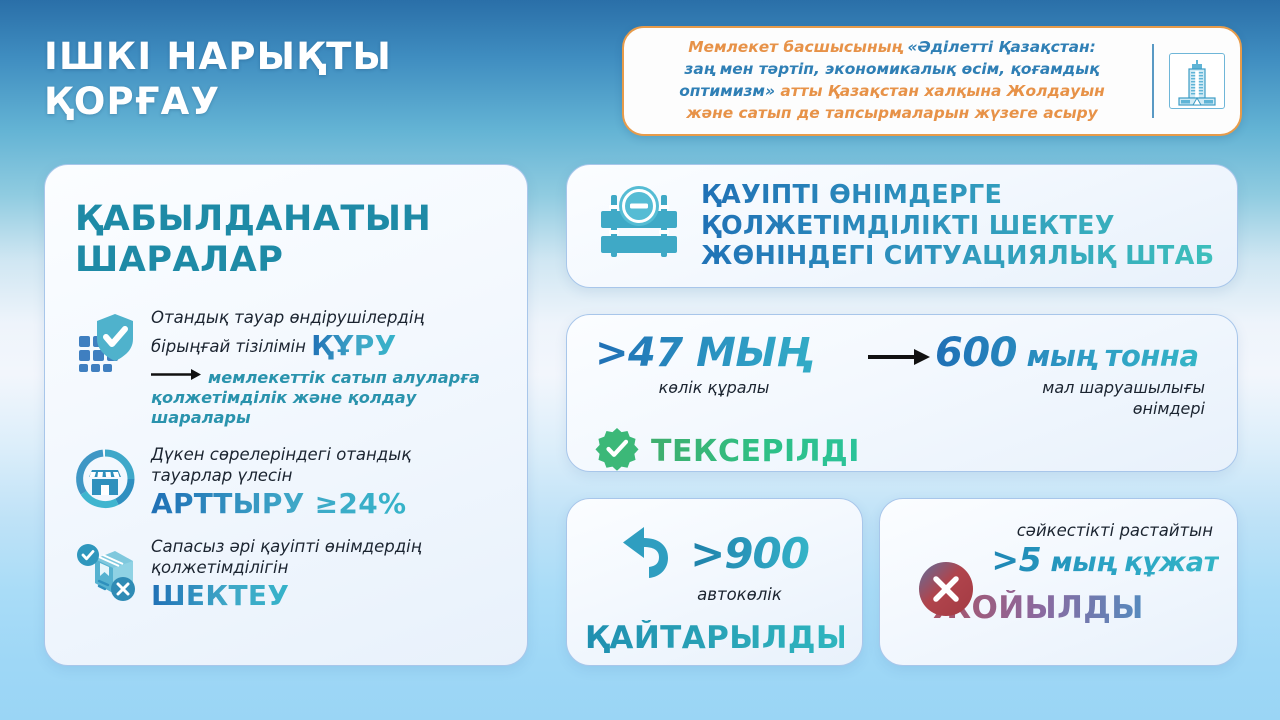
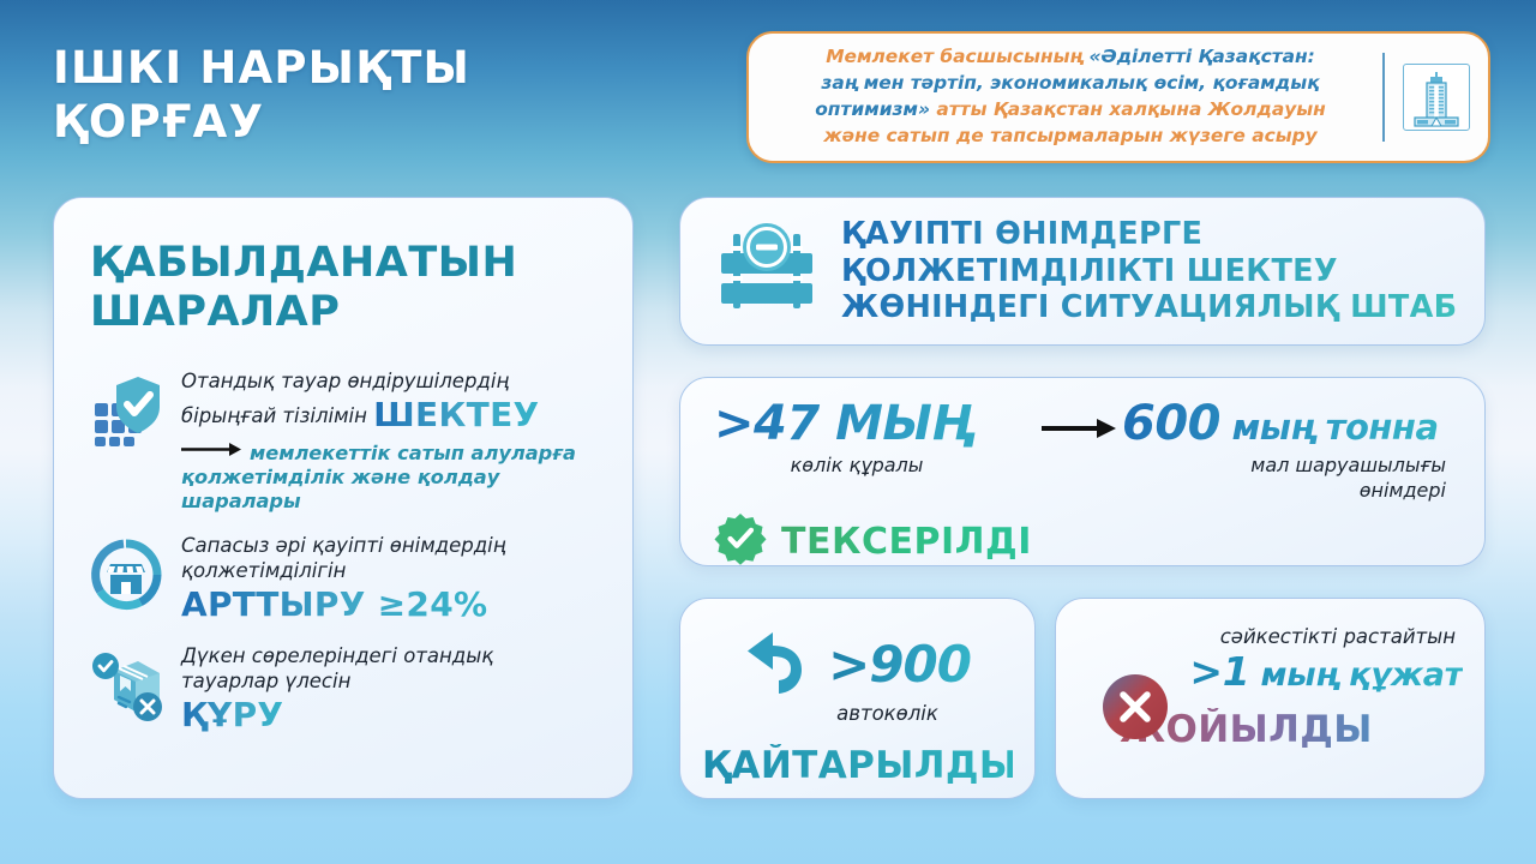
  ІШКІ НАРЫҚТЫ
  ҚОРҒАУ
  Мемлекет басшысының «Әділетті Қазақстан:
  заң мен тәртіп, экономикалық өсім, қоғамдық
  оптимизм» атты Қазақстан халқына Жолдауын
  және сатып де тапсырмаларын жүзеге асыру
  ҚАБЫЛДАНАТЫН
  ШАРАЛАР
- Отандық тауар өндірушілердің бірыңғай тізілімін ҚҰРУ
+ Отандық тауар өндірушілердің бірыңғай тізілімін ШЕКТЕУ
  мемлекеттік сатып алуларға қолжетімділік және қолдау шаралары
- Дүкен сөрелеріндегі отандық тауарлар үлесін
+ Сапасыз әрі қауіпті өнімдердің қолжетімділігін
  АРТТЫРУ ≥24%
- Сапасыз әрі қауіпті өнімдердің қолжетімділігін
+ Дүкен сөрелеріндегі отандық тауарлар үлесін
- ШЕКТЕУ
+ ҚҰРУ
  ҚАУІПТІ ӨНІМДЕРГЕ
  ҚОЛЖЕТІМДІЛІКТІ ШЕКТЕУ
  ЖӨНІНДЕГІ СИТУАЦИЯЛЫҚ ШТАБ
  >47 МЫҢ
  көлік құралы
  600 мың тонна
  мал шаруашылығы
  өнімдері
  ТЕКСЕРІЛДІ
  >900
  автокөлік
  ҚАЙТАРЫЛДЫ
  сәйкестікті растайтын
- >5 мың құжат
+ >1 мың құжат
  ОЙЫЛДЫ
